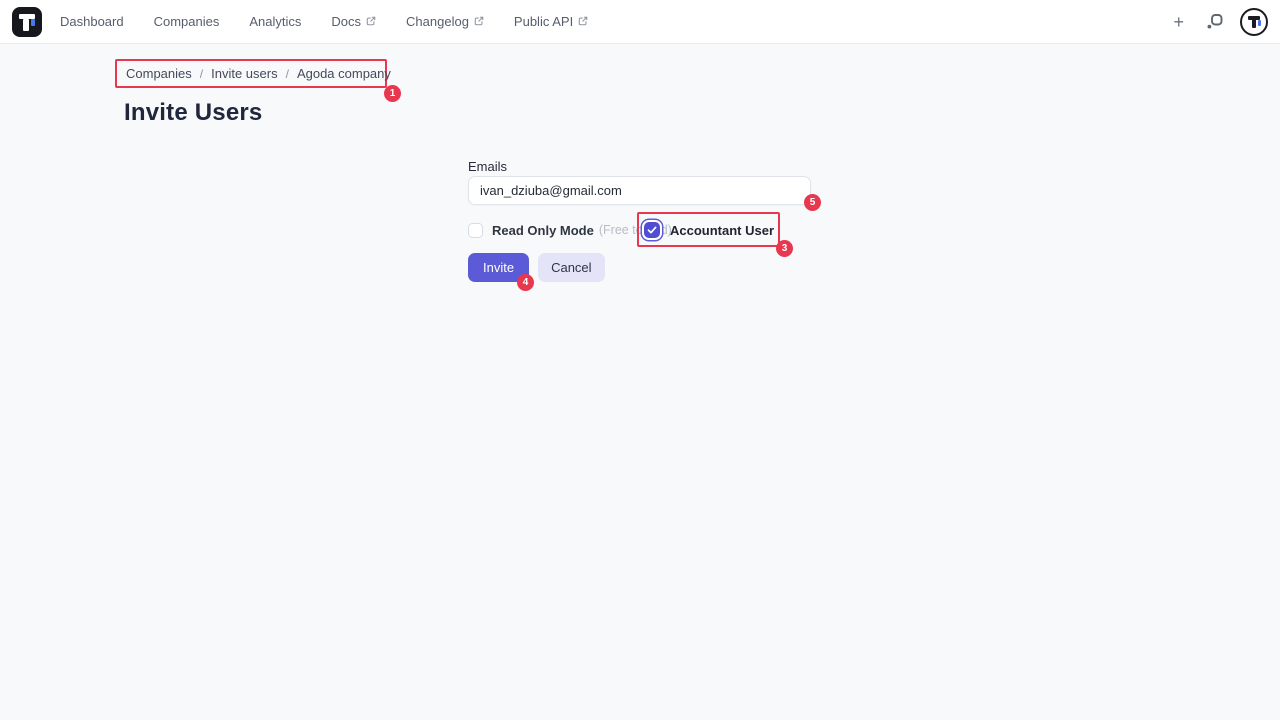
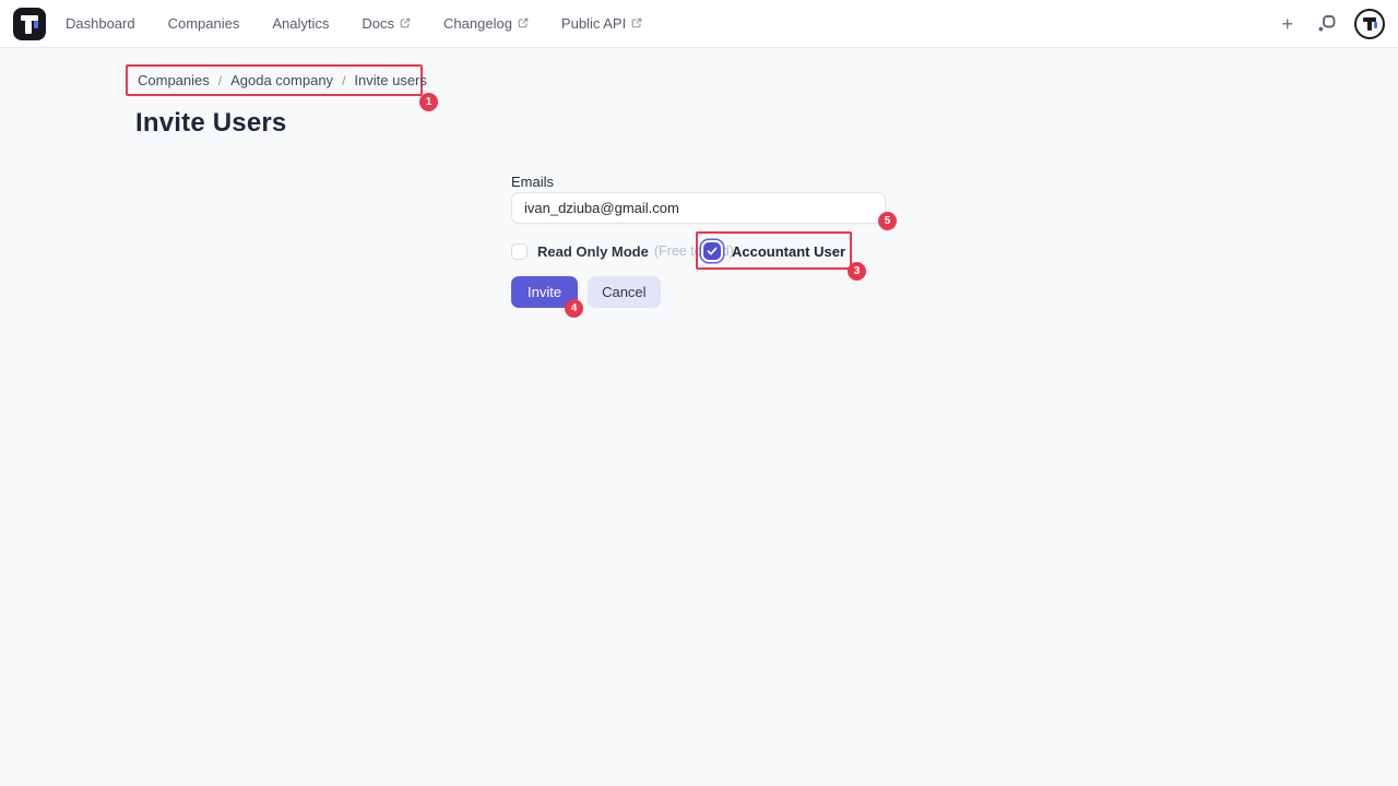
  Dashboard
  Companies
  Analytics
  Docs
  Changelog
  Public API
  +
  Companies
  /
- Invite users
+ Agoda company
  /
- Agoda company
+ Invite users
  Invite Users
  Emails
  ivan_dziuba@gmail.com
  Read Only Mode
  (Free tod)
  Accountant User
  Invite
  Cancel
  1
  5
  3
  4
